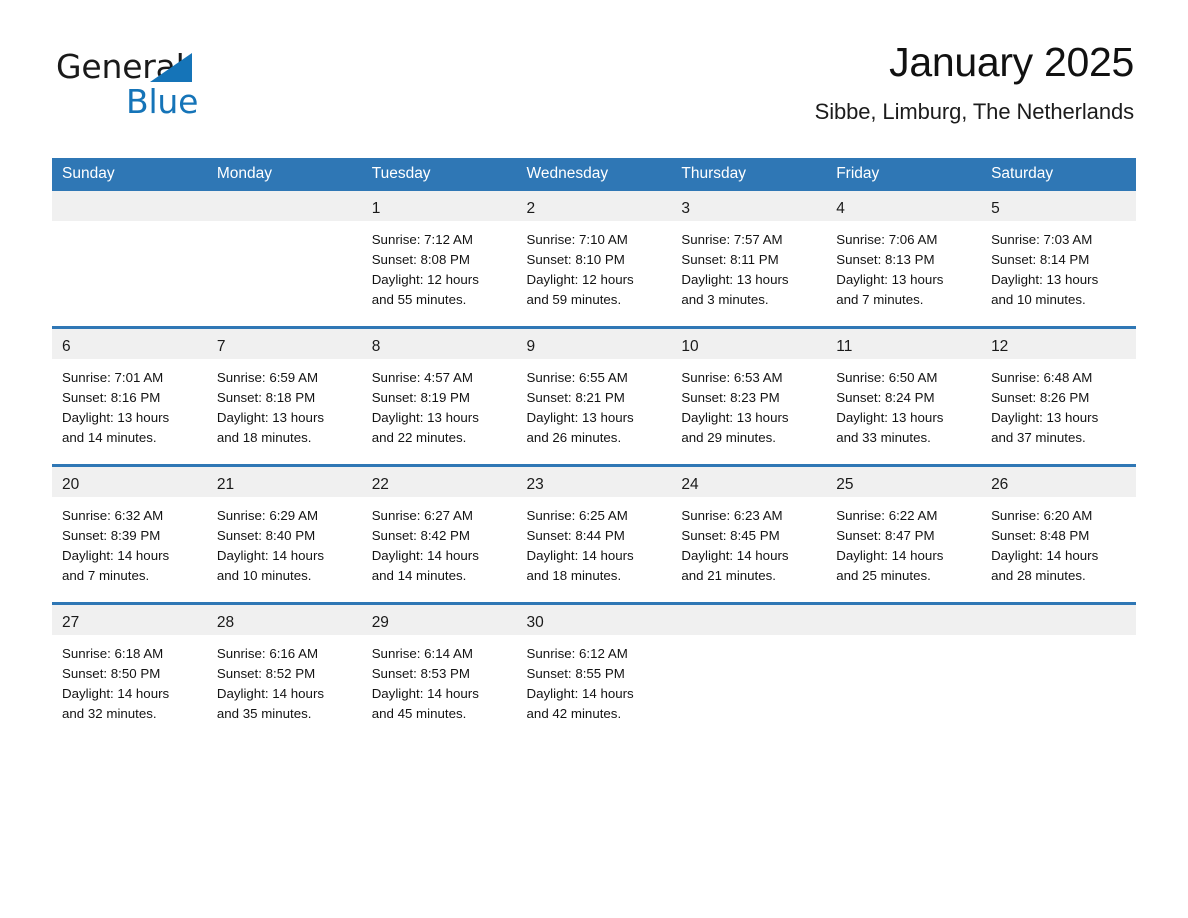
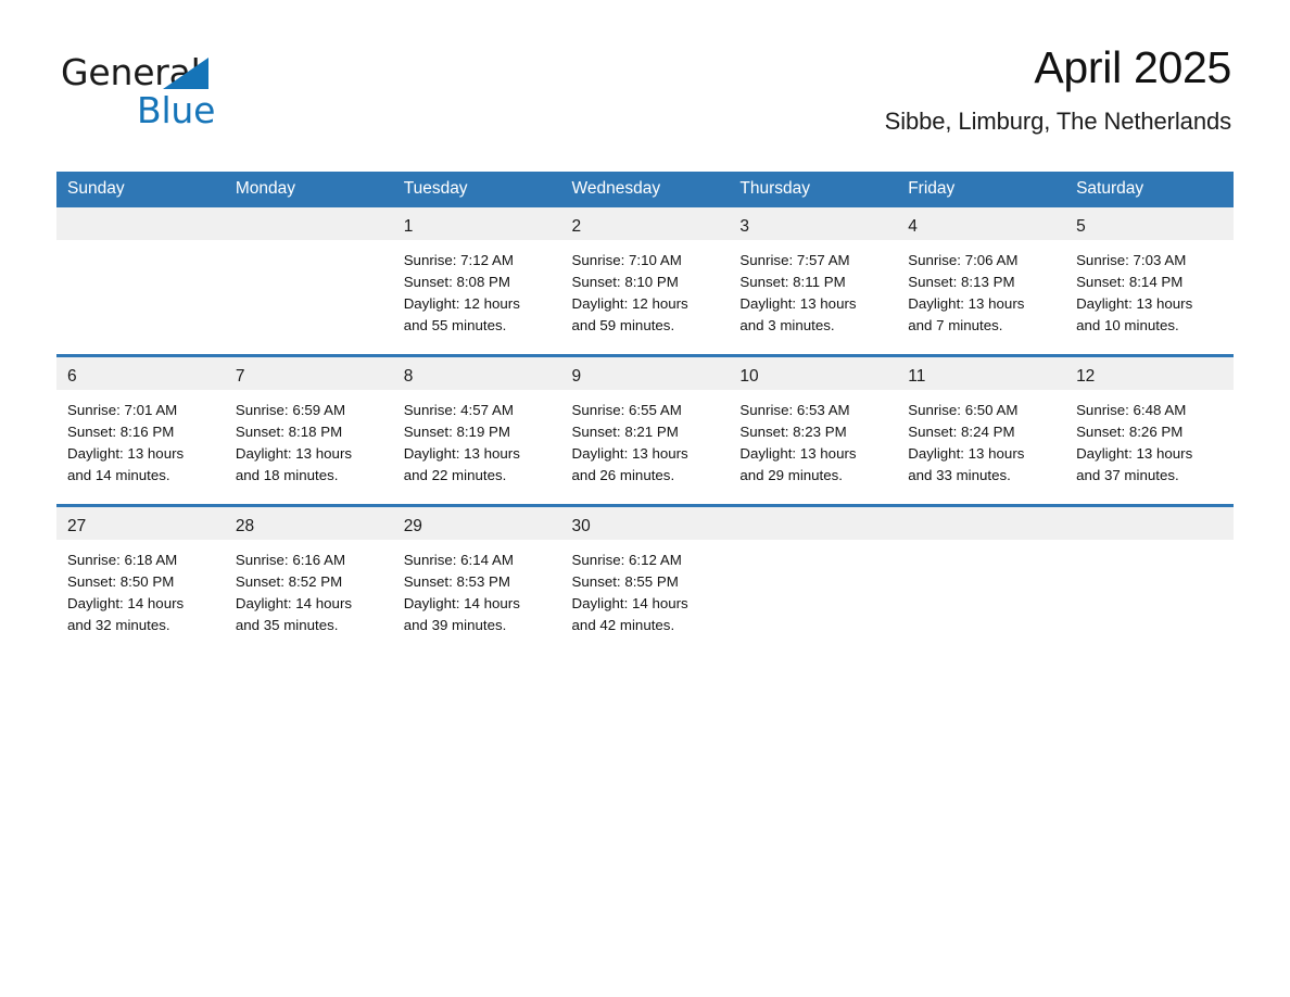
  General
  Blue
- January 2025
+ April 2025
  Sibbe, Limburg, The Netherlands
  Sunday	Monday	Tuesday	Wednesday	Thursday	Friday	Saturday
  		1Sunrise: 7:12 AMSunset: 8:08 PMDaylight: 12 hoursand 55 minutes.	2Sunrise: 7:10 AMSunset: 8:10 PMDaylight: 12 hoursand 59 minutes.	3Sunrise: 7:57 AMSunset: 8:11 PMDaylight: 13 hoursand 3 minutes.	4Sunrise: 7:06 AMSunset: 8:13 PMDaylight: 13 hoursand 7 minutes.	5Sunrise: 7:03 AMSunset: 8:14 PMDaylight: 13 hoursand 10 minutes.
  6Sunrise: 7:01 AMSunset: 8:16 PMDaylight: 13 hoursand 14 minutes.	7Sunrise: 6:59 AMSunset: 8:18 PMDaylight: 13 hoursand 18 minutes.	8Sunrise: 4:57 AMSunset: 8:19 PMDaylight: 13 hoursand 22 minutes.	9Sunrise: 6:55 AMSunset: 8:21 PMDaylight: 13 hoursand 26 minutes.	10Sunrise: 6:53 AMSunset: 8:23 PMDaylight: 13 hoursand 29 minutes.	11Sunrise: 6:50 AMSunset: 8:24 PMDaylight: 13 hoursand 33 minutes.	12Sunrise: 6:48 AMSunset: 8:26 PMDaylight: 13 hoursand 37 minutes.
- 20Sunrise: 6:32 AMSunset: 8:39 PMDaylight: 14 hoursand 7 minutes.	21Sunrise: 6:29 AMSunset: 8:40 PMDaylight: 14 hoursand 10 minutes.	22Sunrise: 6:27 AMSunset: 8:42 PMDaylight: 14 hoursand 14 minutes.	23Sunrise: 6:25 AMSunset: 8:44 PMDaylight: 14 hoursand 18 minutes.	24Sunrise: 6:23 AMSunset: 8:45 PMDaylight: 14 hoursand 21 minutes.	25Sunrise: 6:22 AMSunset: 8:47 PMDaylight: 14 hoursand 25 minutes.	26Sunrise: 6:20 AMSunset: 8:48 PMDaylight: 14 hoursand 28 minutes.
- 27Sunrise: 6:18 AMSunset: 8:50 PMDaylight: 14 hoursand 32 minutes.	28Sunrise: 6:16 AMSunset: 8:52 PMDaylight: 14 hoursand 35 minutes.	29Sunrise: 6:14 AMSunset: 8:53 PMDaylight: 14 hoursand 45 minutes.	30Sunrise: 6:12 AMSunset: 8:55 PMDaylight: 14 hoursand 42 minutes.
+ 27Sunrise: 6:18 AMSunset: 8:50 PMDaylight: 14 hoursand 32 minutes.	28Sunrise: 6:16 AMSunset: 8:52 PMDaylight: 14 hoursand 35 minutes.	29Sunrise: 6:14 AMSunset: 8:53 PMDaylight: 14 hoursand 39 minutes.	30Sunrise: 6:12 AMSunset: 8:55 PMDaylight: 14 hoursand 42 minutes.
